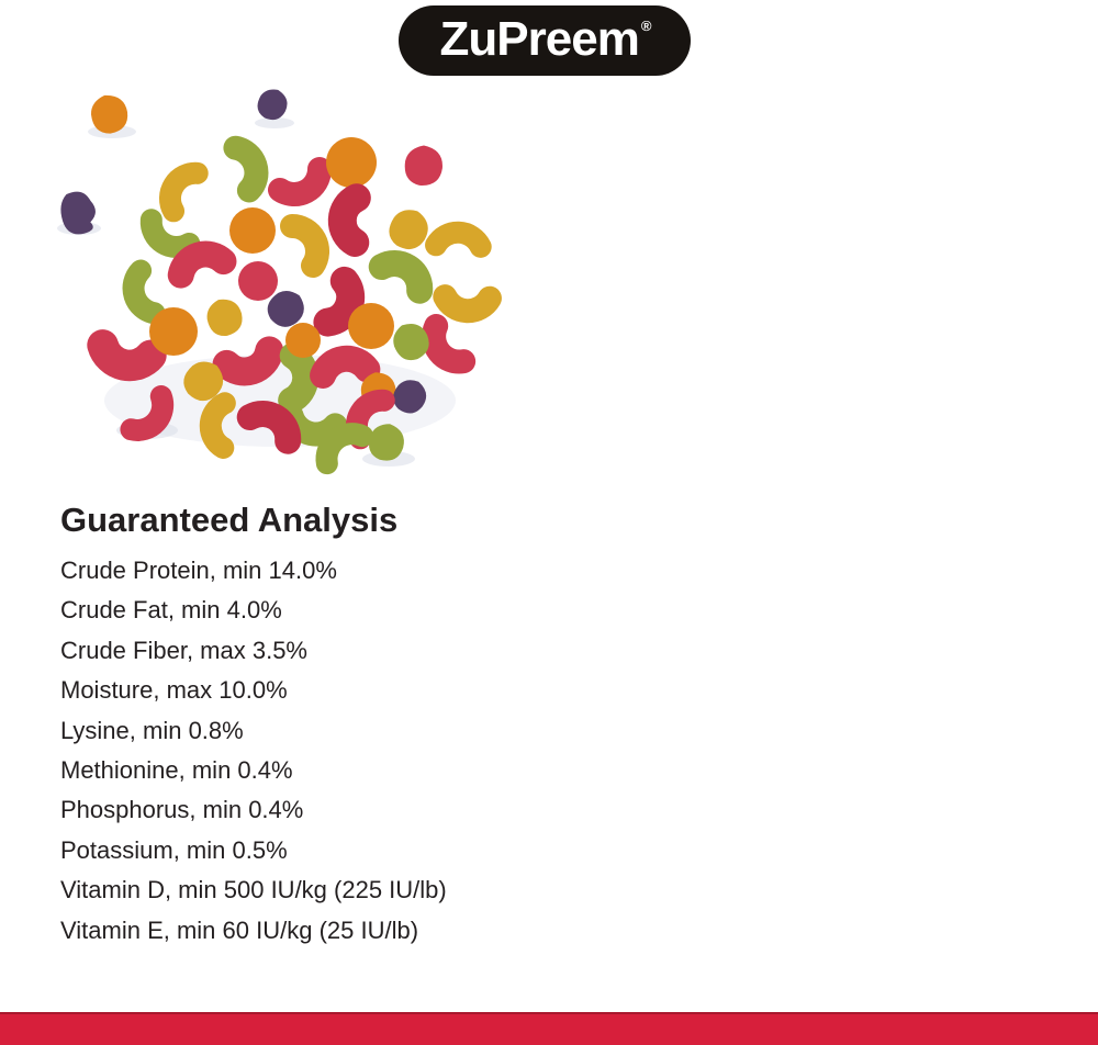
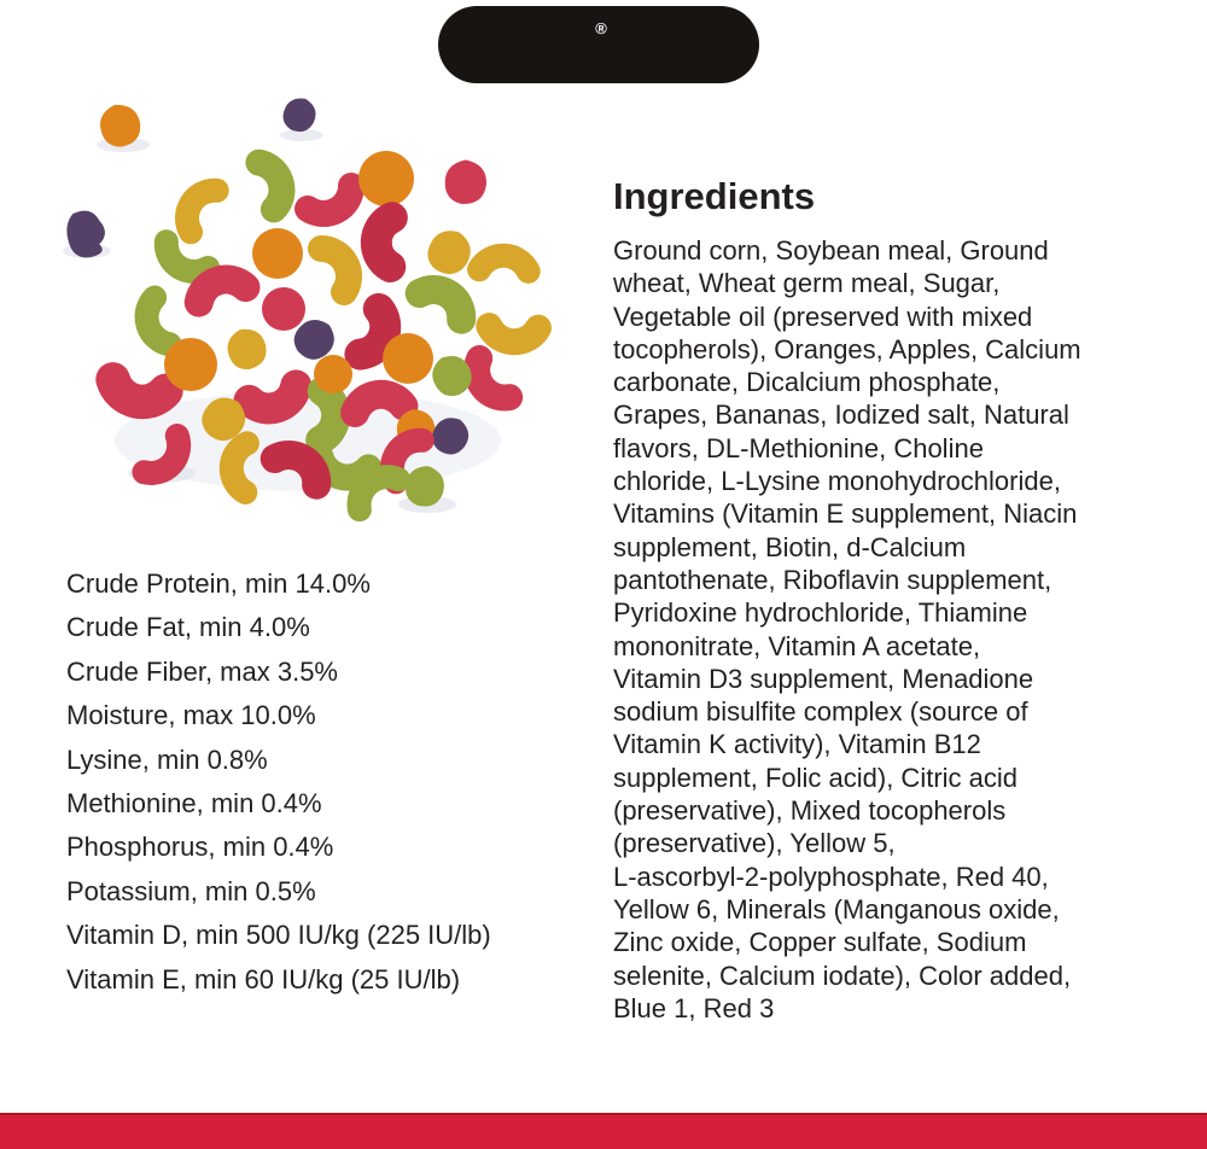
- ZuPreem
  ®
- Guaranteed Analysis
  Crude Protein, min 14.0%
  Crude Fat, min 4.0%
  Crude Fiber, max 3.5%
  Moisture, max 10.0%
  Lysine, min 0.8%
  Methionine, min 0.4%
  Phosphorus, min 0.4%
  Potassium, min 0.5%
  Vitamin D, min 500 IU/kg (225 IU/lb)
  Vitamin E, min 60 IU/kg (25 IU/lb)
+ Ingredients
+ Ground corn, Soybean meal, Ground
+ wheat, Wheat germ meal, Sugar,
+ Vegetable oil (preserved with mixed
+ tocopherols), Oranges, Apples, Calcium
+ carbonate, Dicalcium phosphate,
+ Grapes, Bananas, Iodized salt, Natural
+ flavors, DL-Methionine, Choline
+ chloride, L-Lysine monohydrochloride,
+ Vitamins (Vitamin E supplement, Niacin
+ supplement, Biotin, d-Calcium
+ pantothenate, Riboflavin supplement,
+ Pyridoxine hydrochloride, Thiamine
+ mononitrate, Vitamin A acetate,
+ Vitamin D3 supplement, Menadione
+ sodium bisulfite complex (source of
+ Vitamin K activity), Vitamin B12
+ supplement, Folic acid), Citric acid
+ (preservative), Mixed tocopherols
+ (preservative), Yellow 5,
+ L-ascorbyl-2-polyphosphate, Red 40,
+ Yellow 6, Minerals (Manganous oxide,
+ Zinc oxide, Copper sulfate, Sodium
+ selenite, Calcium iodate), Color added,
+ Blue 1, Red 3
